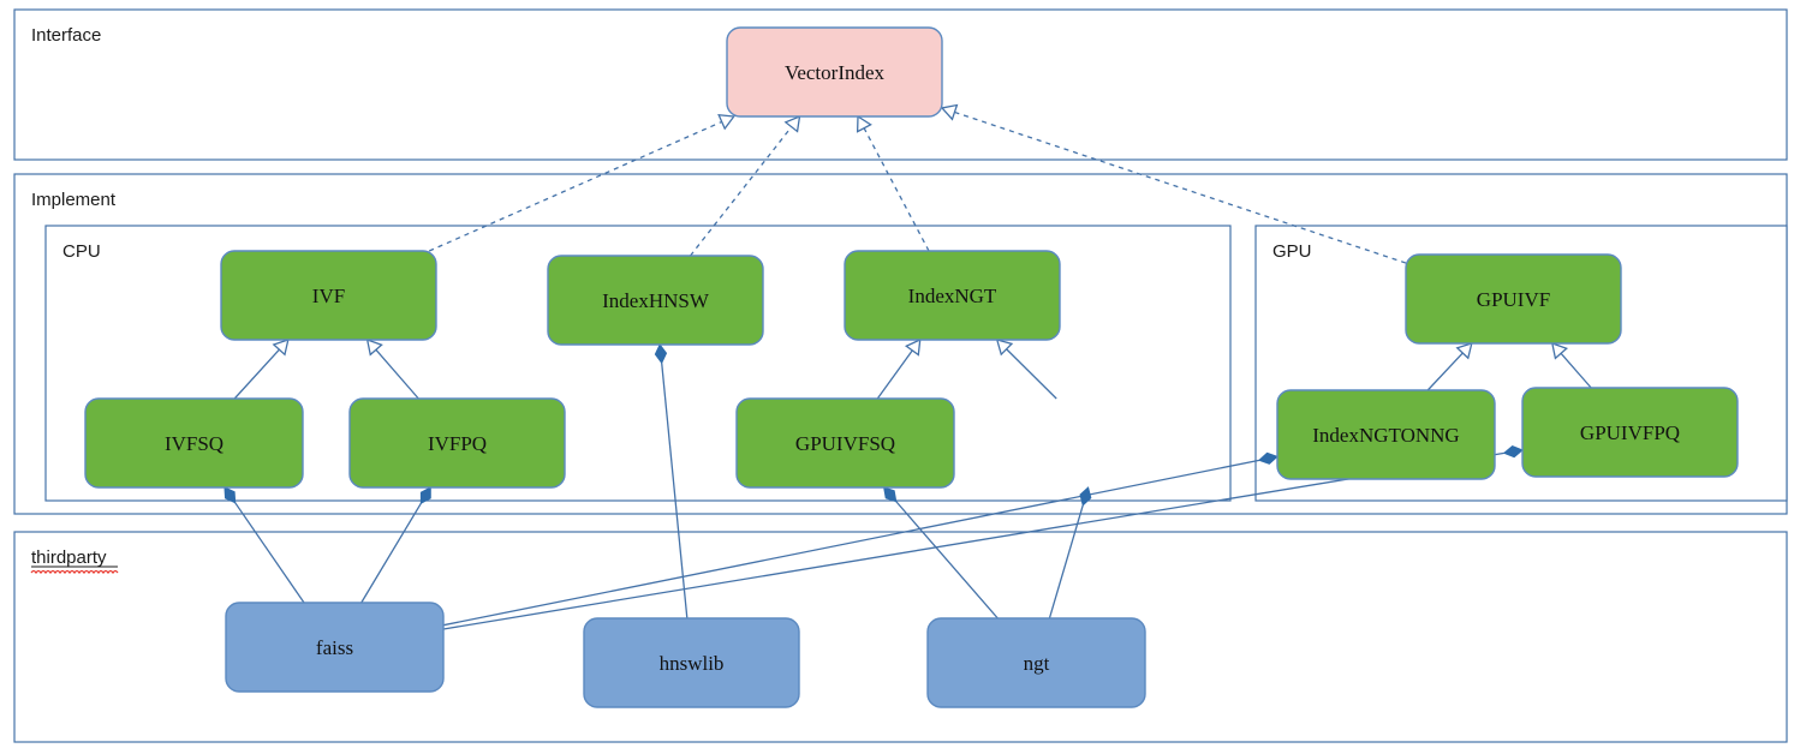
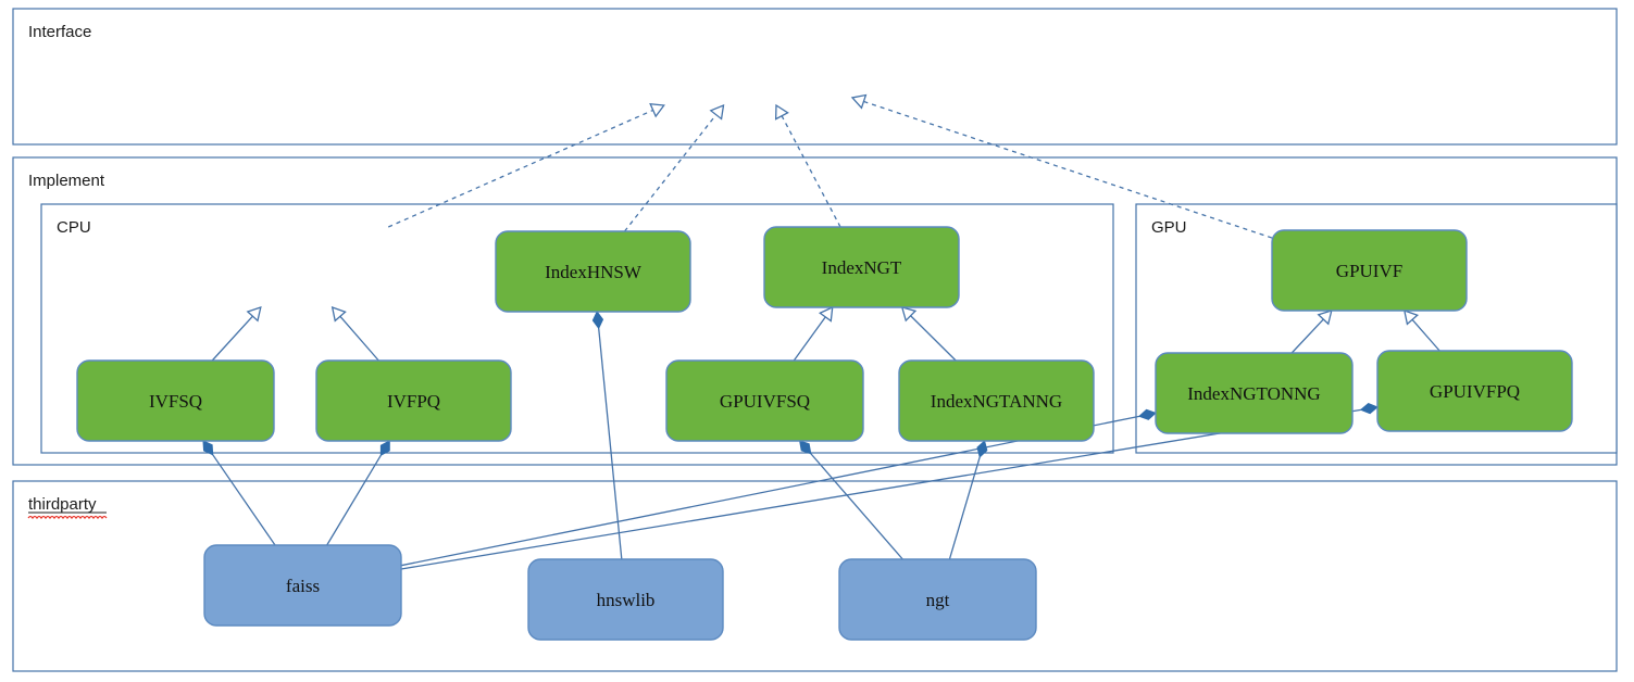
  Interface
  Implement
  CPU
  GPU
  thirdparty
- VectorIndex
- IVF
  IndexHNSW
  IndexNGT
  GPUIVF
  IVFSQ
  IVFPQ
  GPUIVFSQ
+ IndexNGTANNG
  IndexNGTONNG
  GPUIVFPQ
  faiss
  hnswlib
  ngt
